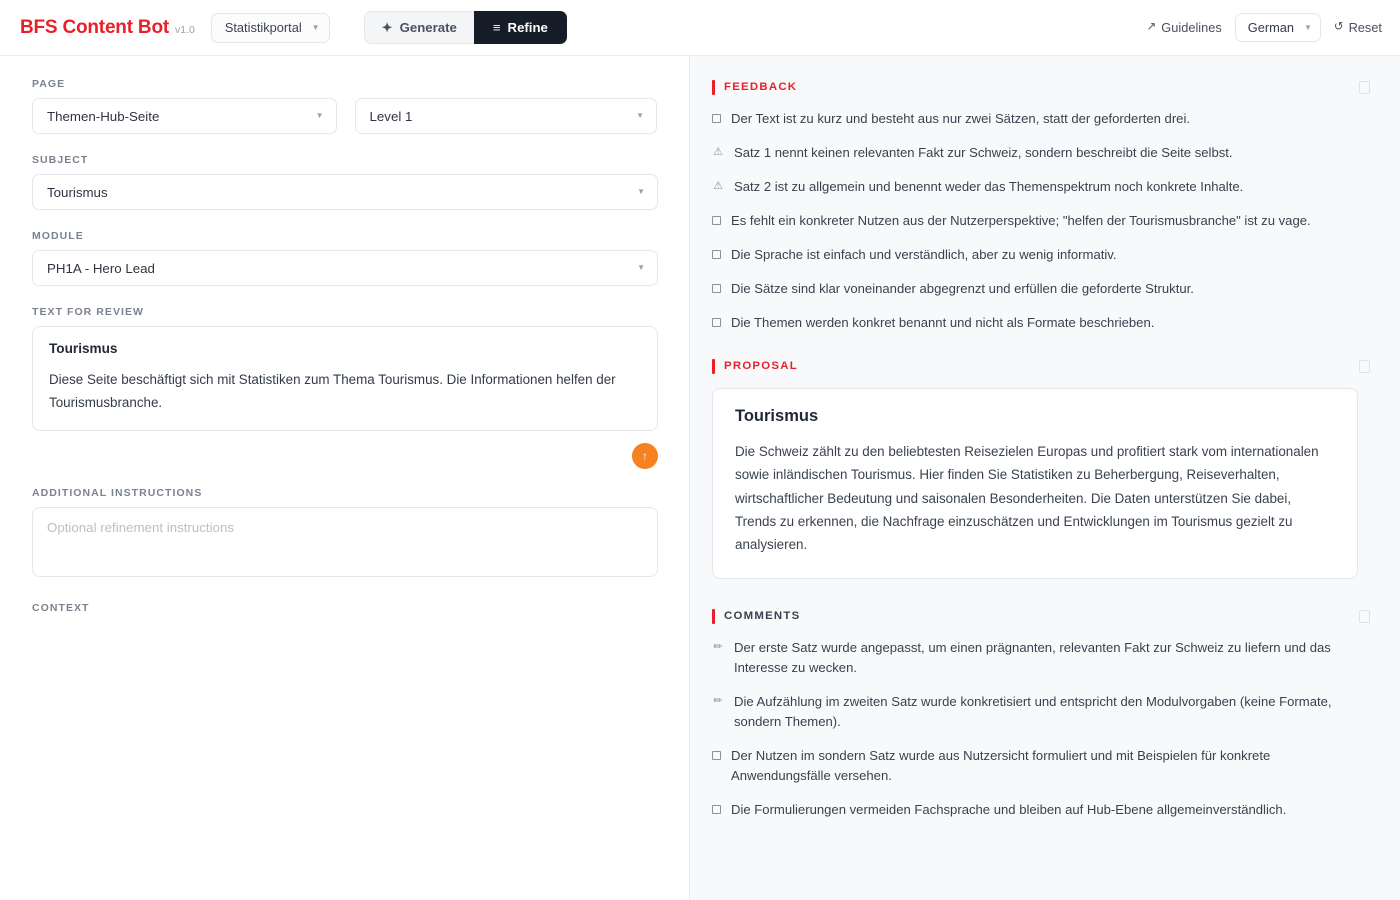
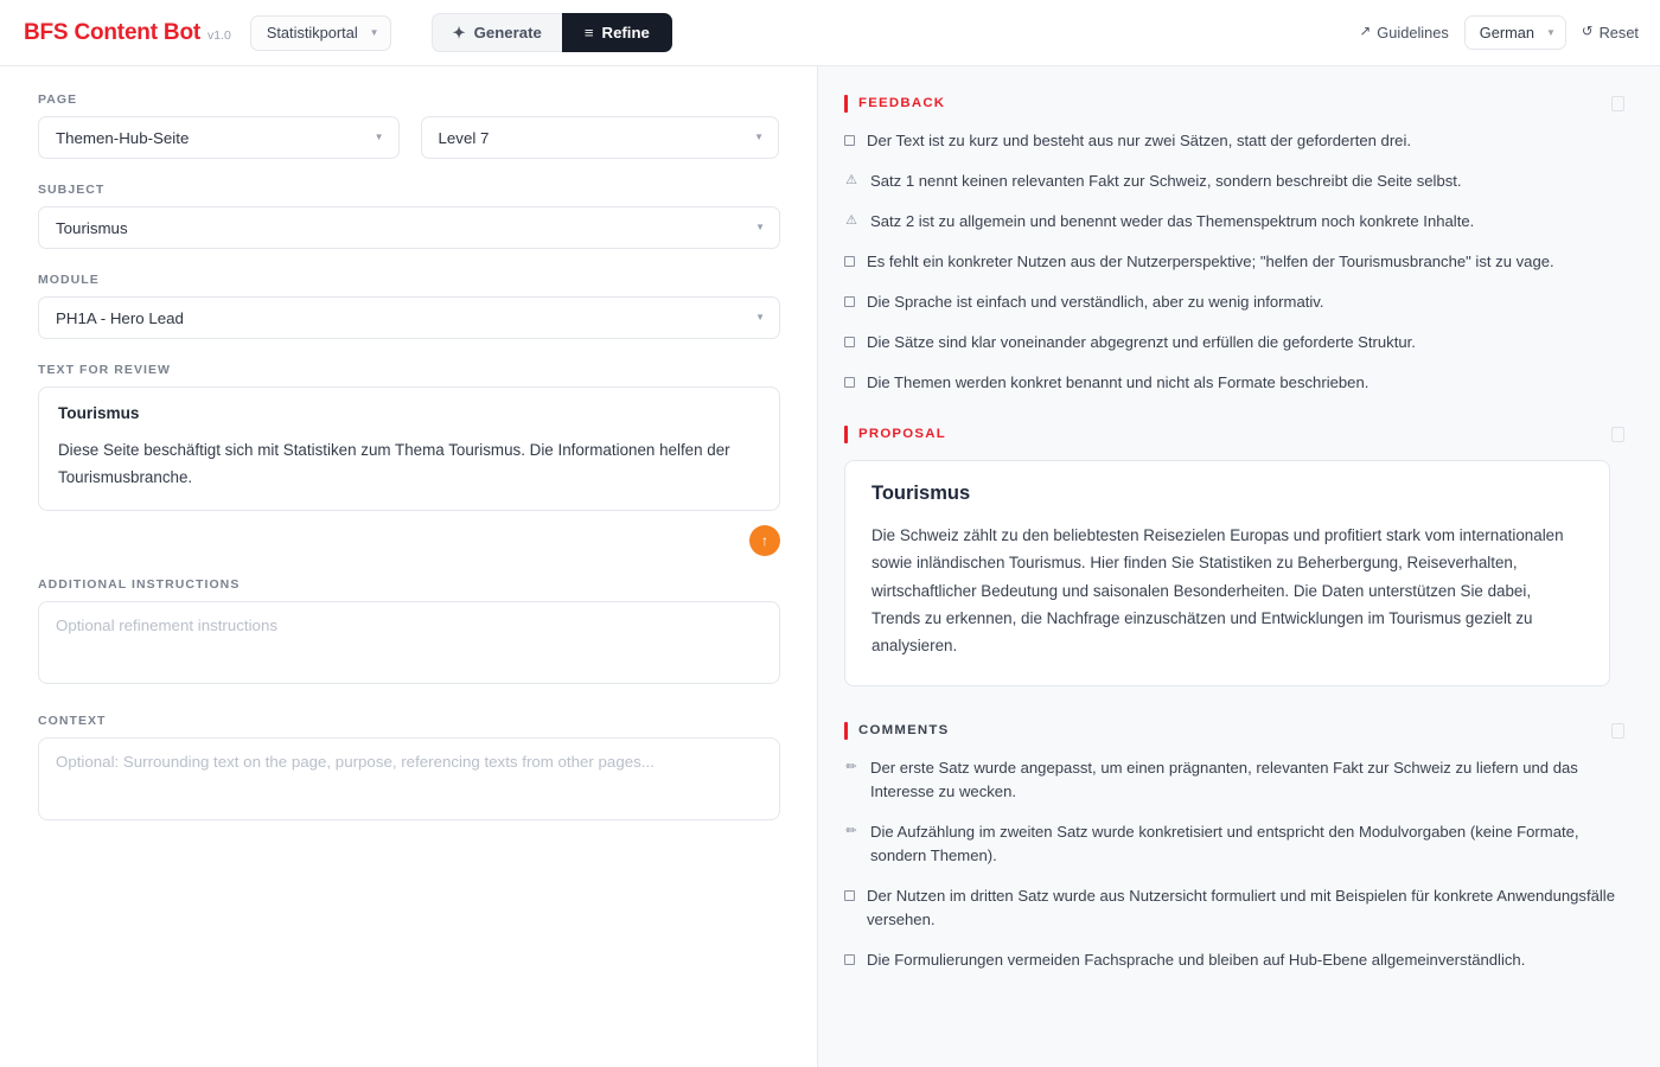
  BFS Content Bot v1.0
  Statistikportal
  ▼
  ✦
  Generate
  ≡
  Refine
  ↗
  Guidelines
  German
  ▼
  ↺
  Reset
  PAGE
  Themen-Hub-Seite
  ▼
- Level 1
+ Level 7
  ▼
  SUBJECT
  Tourismus
  ▼
  MODULE
  PH1A - Hero Lead
  ▼
  TEXT FOR REVIEW
  Tourismus
  Diese Seite beschäftigt sich mit Statistiken zum Thema Tourismus. Die Informationen helfen der Tourismusbranche.
  ↑
  ADDITIONAL INSTRUCTIONS
  Optional refinement instructions
  CONTEXT
+ Optional: Surrounding text on the page, purpose, referencing texts from other pages...
  FEEDBACK
  Der Text ist zu kurz und besteht aus nur zwei Sätzen, statt der geforderten drei.
  ⚠
  Satz 1 nennt keinen relevanten Fakt zur Schweiz, sondern beschreibt die Seite selbst.
  ⚠
  Satz 2 ist zu allgemein und benennt weder das Themenspektrum noch konkrete Inhalte.
  Es fehlt ein konkreter Nutzen aus der Nutzerperspektive; "helfen der Tourismusbranche" ist zu vage.
  Die Sprache ist einfach und verständlich, aber zu wenig informativ.
  Die Sätze sind klar voneinander abgegrenzt und erfüllen die geforderte Struktur.
  Die Themen werden konkret benannt und nicht als Formate beschrieben.
  PROPOSAL
  Tourismus
  Die Schweiz zählt zu den beliebtesten Reisezielen Europas und profitiert stark vom internationalen sowie inländischen Tourismus. Hier finden Sie Statistiken zu Beherbergung, Reiseverhalten, wirtschaftlicher Bedeutung und saisonalen Besonderheiten. Die Daten unterstützen Sie dabei, Trends zu erkennen, die Nachfrage einzuschätzen und Entwicklungen im Tourismus gezielt zu analysieren.
  COMMENTS
  ✏
  Der erste Satz wurde angepasst, um einen prägnanten, relevanten Fakt zur Schweiz zu liefern und das Interesse zu wecken.
  ✏
  Die Aufzählung im zweiten Satz wurde konkretisiert und entspricht den Modulvorgaben (keine Formate, sondern Themen).
- Der Nutzen im sondern Satz wurde aus Nutzersicht formuliert und mit Beispielen für konkrete Anwendungsfälle versehen.
+ Der Nutzen im dritten Satz wurde aus Nutzersicht formuliert und mit Beispielen für konkrete Anwendungsfälle versehen.
  Die Formulierungen vermeiden Fachsprache und bleiben auf Hub-Ebene allgemeinverständlich.
